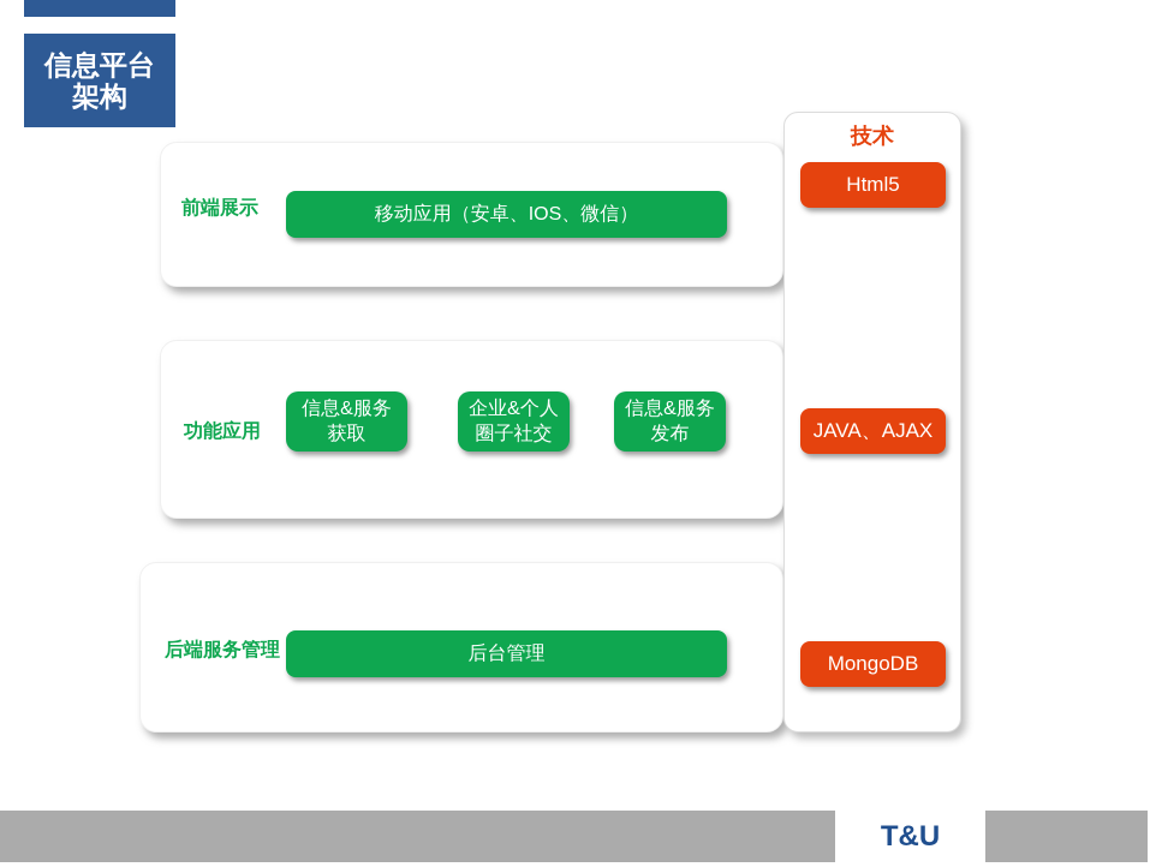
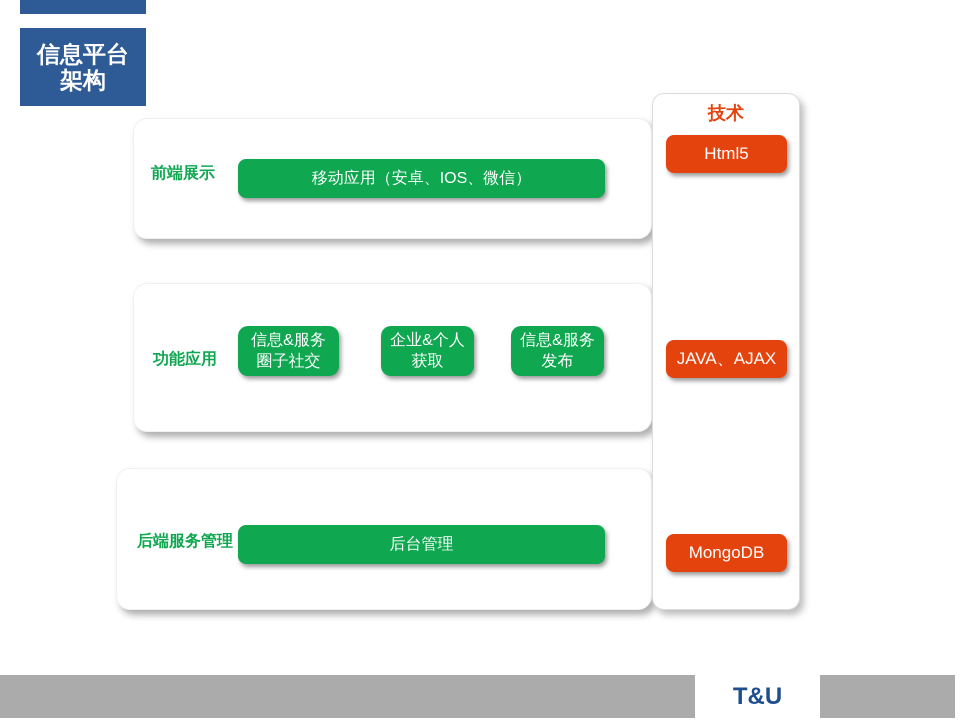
  信息平台
  架构
  前端展示
  移动应用（安卓、IOS、微信）
  功能应用
  信息&服务
- 获取
+ 圈子社交
  企业&个人
- 圈子社交
+ 获取
  信息&服务
  发布
  后端服务管理
  后台管理
  技术
  Html5
  JAVA、AJAX
  MongoDB
  T&U
